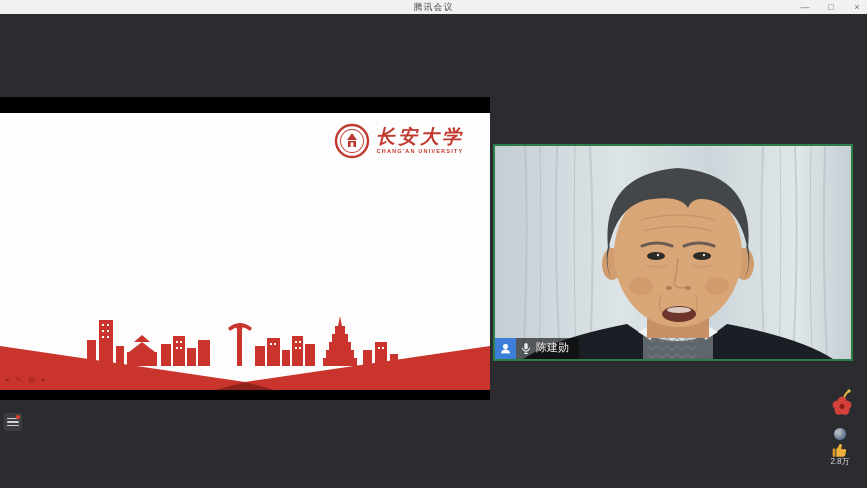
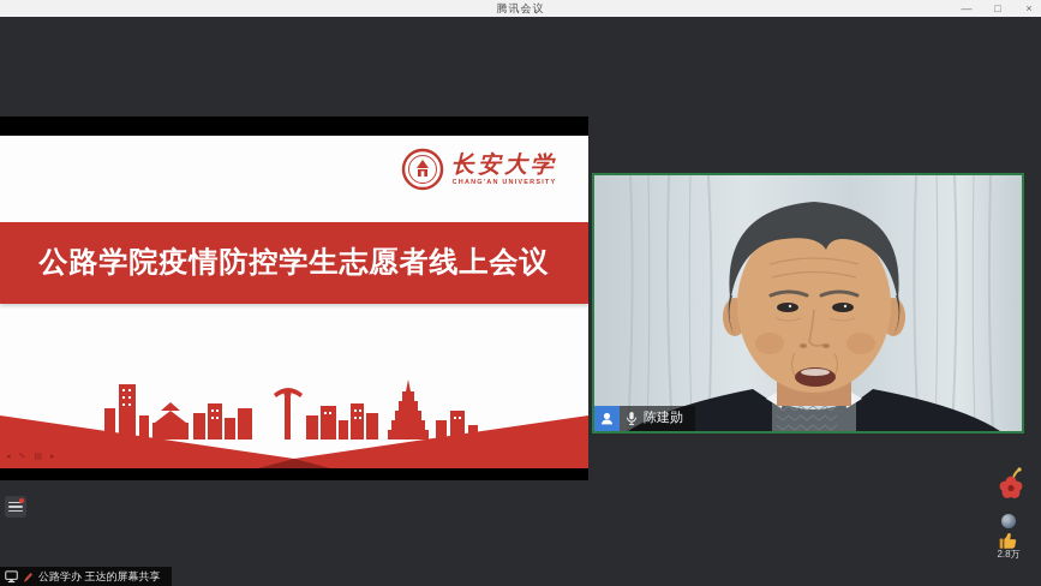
  腾讯会议
  —
  □
  ×
  长安大学
+ 公路学院疫情防控学生志愿者线上会议
+ 公路学办 王达的屏幕共享
  陈建勋
  2.8万
